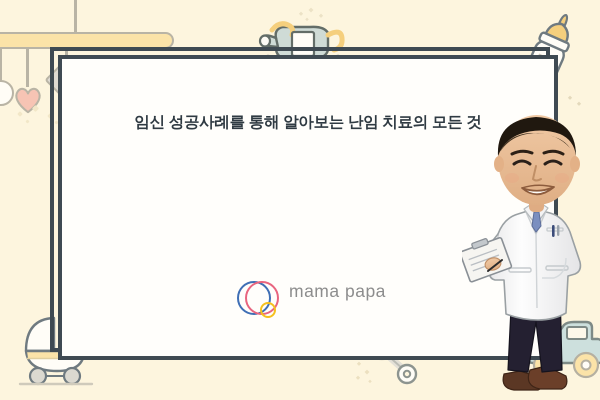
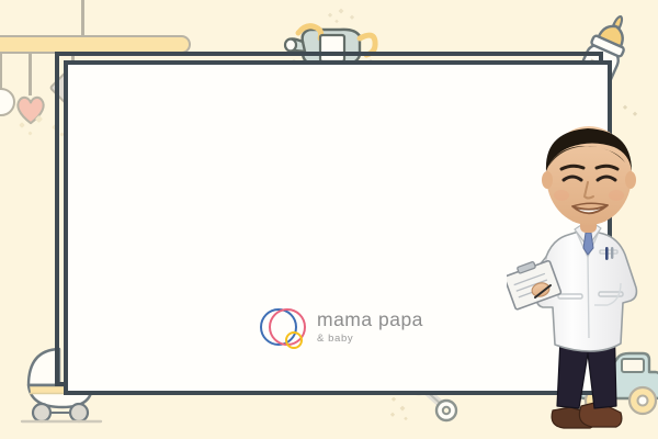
- 임신 성공사례를 통해 알아보는 난임 치료의 모든 것
  mama papa
+ & baby
